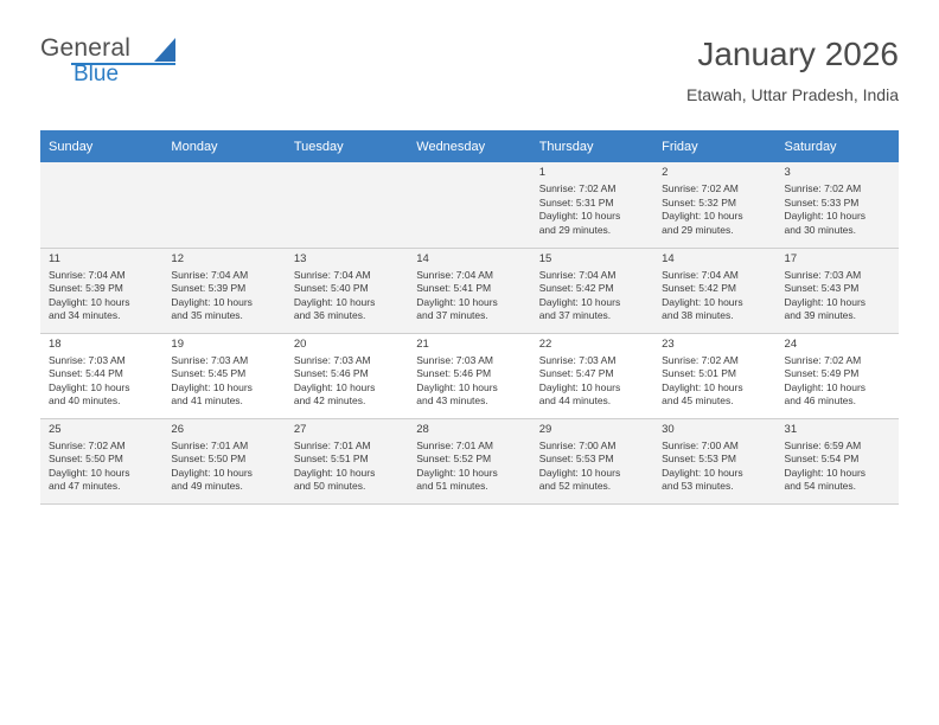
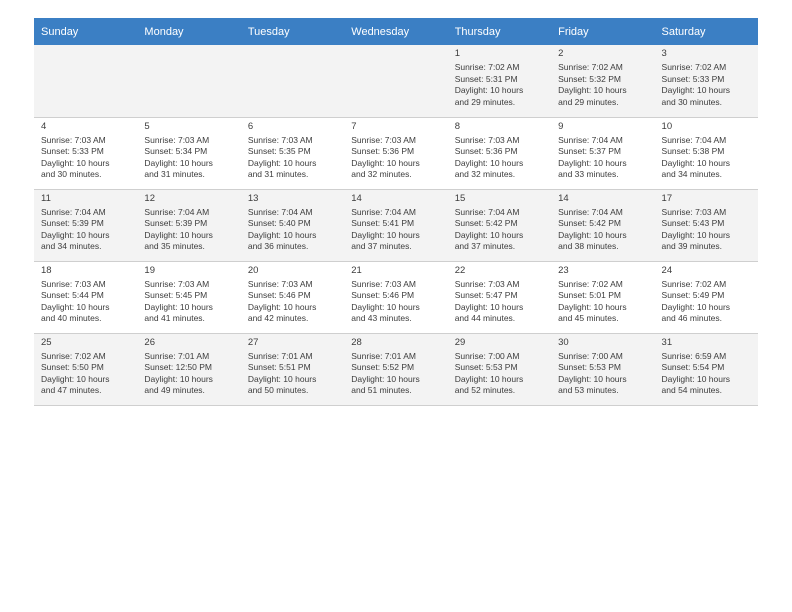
- General
- Blue
- January 2026
- Etawah, Uttar Pradesh, India
  Sunday	Monday	Tuesday	Wednesday	Thursday	Friday	Saturday
  				1 Sunrise: 7:02 AM Sunset: 5:31 PM Daylight: 10 hours and 29 minutes.	2 Sunrise: 7:02 AM Sunset: 5:32 PM Daylight: 10 hours and 29 minutes.	3 Sunrise: 7:02 AM Sunset: 5:33 PM Daylight: 10 hours and 30 minutes.
+ 4 Sunrise: 7:03 AM Sunset: 5:33 PM Daylight: 10 hours and 30 minutes.	5 Sunrise: 7:03 AM Sunset: 5:34 PM Daylight: 10 hours and 31 minutes.	6 Sunrise: 7:03 AM Sunset: 5:35 PM Daylight: 10 hours and 31 minutes.	7 Sunrise: 7:03 AM Sunset: 5:36 PM Daylight: 10 hours and 32 minutes.	8 Sunrise: 7:03 AM Sunset: 5:36 PM Daylight: 10 hours and 32 minutes.	9 Sunrise: 7:04 AM Sunset: 5:37 PM Daylight: 10 hours and 33 minutes.	10 Sunrise: 7:04 AM Sunset: 5:38 PM Daylight: 10 hours and 34 minutes.
  11 Sunrise: 7:04 AM Sunset: 5:39 PM Daylight: 10 hours and 34 minutes.	12 Sunrise: 7:04 AM Sunset: 5:39 PM Daylight: 10 hours and 35 minutes.	13 Sunrise: 7:04 AM Sunset: 5:40 PM Daylight: 10 hours and 36 minutes.	14 Sunrise: 7:04 AM Sunset: 5:41 PM Daylight: 10 hours and 37 minutes.	15 Sunrise: 7:04 AM Sunset: 5:42 PM Daylight: 10 hours and 37 minutes.	14 Sunrise: 7:04 AM Sunset: 5:42 PM Daylight: 10 hours and 38 minutes.	17 Sunrise: 7:03 AM Sunset: 5:43 PM Daylight: 10 hours and 39 minutes.
  18 Sunrise: 7:03 AM Sunset: 5:44 PM Daylight: 10 hours and 40 minutes.	19 Sunrise: 7:03 AM Sunset: 5:45 PM Daylight: 10 hours and 41 minutes.	20 Sunrise: 7:03 AM Sunset: 5:46 PM Daylight: 10 hours and 42 minutes.	21 Sunrise: 7:03 AM Sunset: 5:46 PM Daylight: 10 hours and 43 minutes.	22 Sunrise: 7:03 AM Sunset: 5:47 PM Daylight: 10 hours and 44 minutes.	23 Sunrise: 7:02 AM Sunset: 5:01 PM Daylight: 10 hours and 45 minutes.	24 Sunrise: 7:02 AM Sunset: 5:49 PM Daylight: 10 hours and 46 minutes.
- 25 Sunrise: 7:02 AM Sunset: 5:50 PM Daylight: 10 hours and 47 minutes.	26 Sunrise: 7:01 AM Sunset: 5:50 PM Daylight: 10 hours and 49 minutes.	27 Sunrise: 7:01 AM Sunset: 5:51 PM Daylight: 10 hours and 50 minutes.	28 Sunrise: 7:01 AM Sunset: 5:52 PM Daylight: 10 hours and 51 minutes.	29 Sunrise: 7:00 AM Sunset: 5:53 PM Daylight: 10 hours and 52 minutes.	30 Sunrise: 7:00 AM Sunset: 5:53 PM Daylight: 10 hours and 53 minutes.	31 Sunrise: 6:59 AM Sunset: 5:54 PM Daylight: 10 hours and 54 minutes.
+ 25 Sunrise: 7:02 AM Sunset: 5:50 PM Daylight: 10 hours and 47 minutes.	26 Sunrise: 7:01 AM Sunset: 12:50 PM Daylight: 10 hours and 49 minutes.	27 Sunrise: 7:01 AM Sunset: 5:51 PM Daylight: 10 hours and 50 minutes.	28 Sunrise: 7:01 AM Sunset: 5:52 PM Daylight: 10 hours and 51 minutes.	29 Sunrise: 7:00 AM Sunset: 5:53 PM Daylight: 10 hours and 52 minutes.	30 Sunrise: 7:00 AM Sunset: 5:53 PM Daylight: 10 hours and 53 minutes.	31 Sunrise: 6:59 AM Sunset: 5:54 PM Daylight: 10 hours and 54 minutes.
